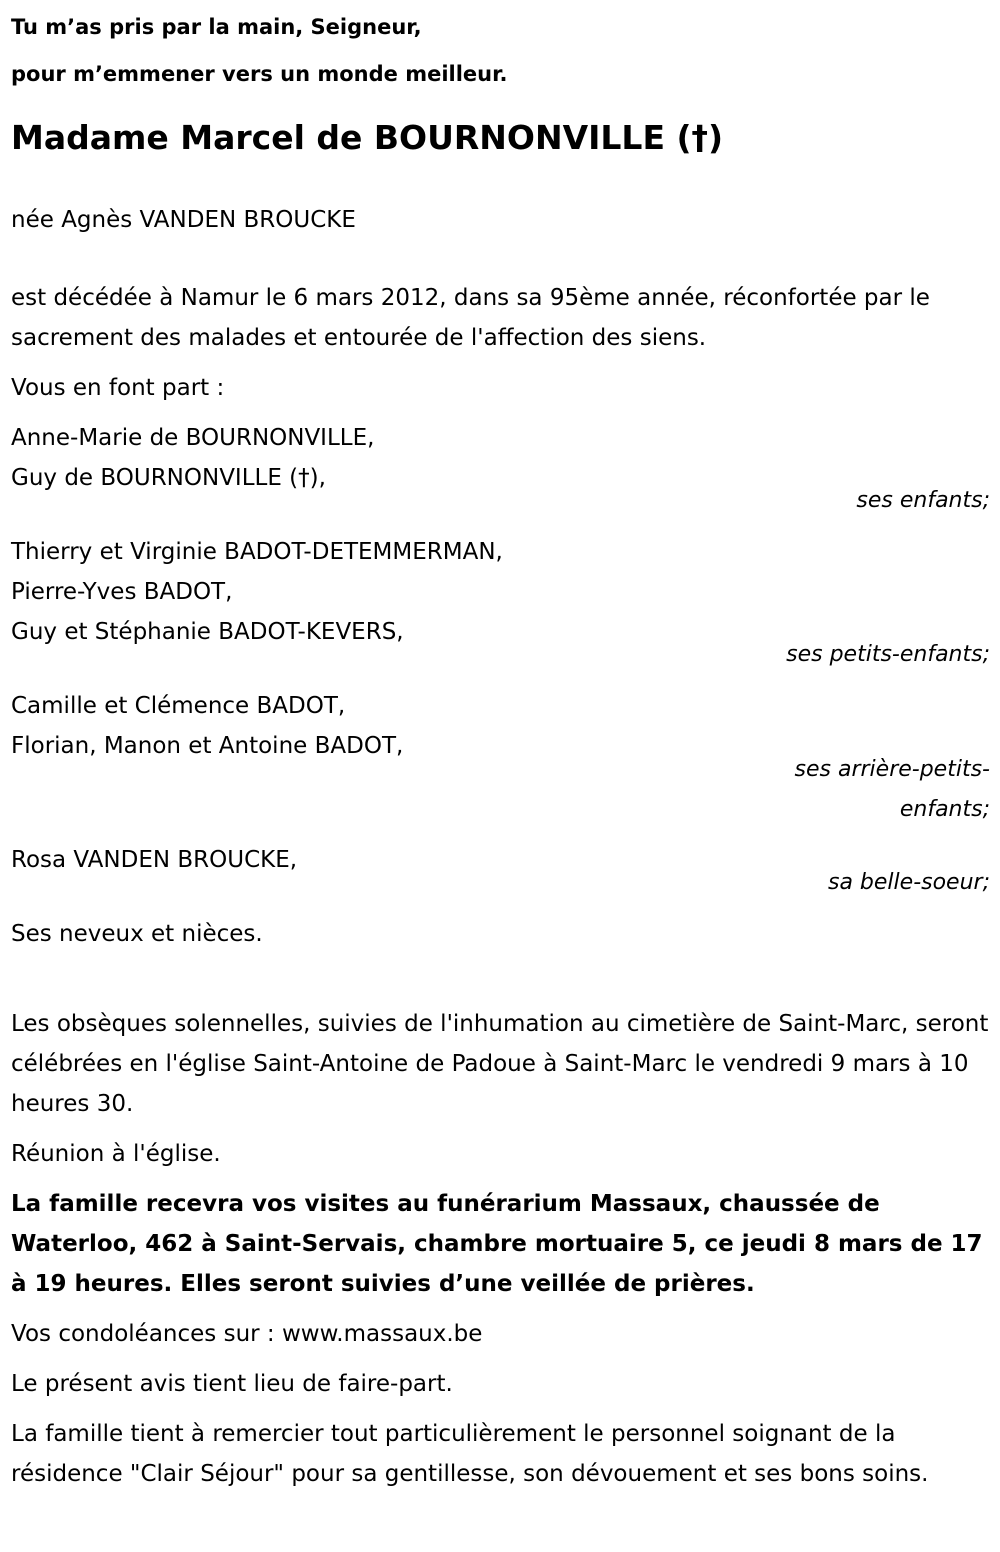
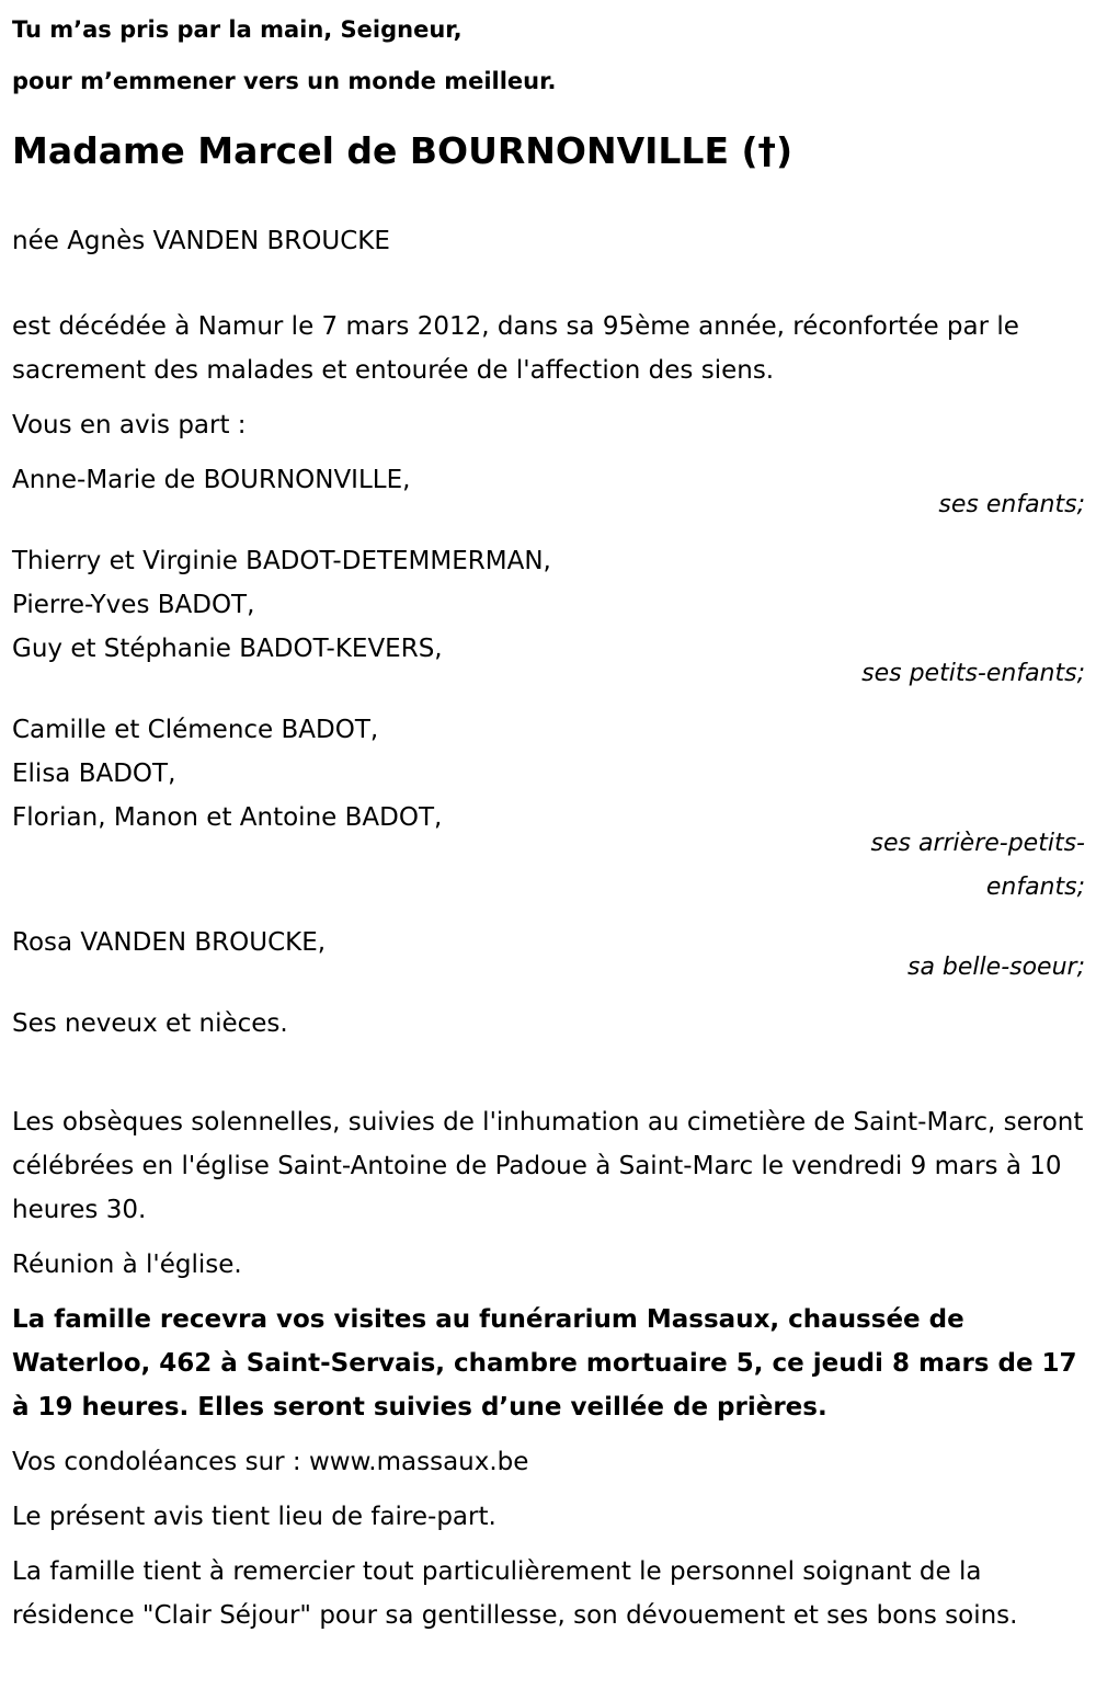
  Tu m’as pris par la main, Seigneur,
  pour m’emmener vers un monde meilleur.
  Madame Marcel de BOURNONVILLE (†)
  née Agnès VANDEN BROUCKE
- est décédée à Namur le 6 mars 2012, dans sa 95ème année, réconfortée par le sacrement des malades et entourée de l'affection des siens.
+ est décédée à Namur le 7 mars 2012, dans sa 95ème année, réconfortée par le sacrement des malades et entourée de l'affection des siens.
- Vous en font part :
+ Vous en avis part :
  Anne-Marie de BOURNONVILLE,
- Guy de BOURNONVILLE (†),
  ses enfants;
  Thierry et Virginie BADOT-DETEMMERMAN,
  Pierre-Yves BADOT,
  Guy et Stéphanie BADOT-KEVERS,
  ses petits-enfants;
  Camille et Clémence BADOT,
+ Elisa BADOT,
  Florian, Manon et Antoine BADOT,
  ses arrière-petits-enfants;
  Rosa VANDEN BROUCKE,
  sa belle-soeur;
  Ses neveux et nièces.
  Les obsèques solennelles, suivies de l'inhumation au cimetière de Saint-Marc, seront célébrées en l'église Saint-Antoine de Padoue à Saint-Marc le vendredi 9 mars à 10 heures 30.
  Réunion à l'église.
  La famille recevra vos visites au funérarium Massaux, chaussée de Waterloo, 462 à Saint-Servais, chambre mortuaire 5, ce jeudi 8 mars de 17 à 19 heures. Elles seront suivies d’une veillée de prières.
  Vos condoléances sur : www.massaux.be
  Le présent avis tient lieu de faire-part.
  La famille tient à remercier tout particulièrement le personnel soignant de la résidence "Clair Séjour" pour sa gentillesse, son dévouement et ses bons soins.
